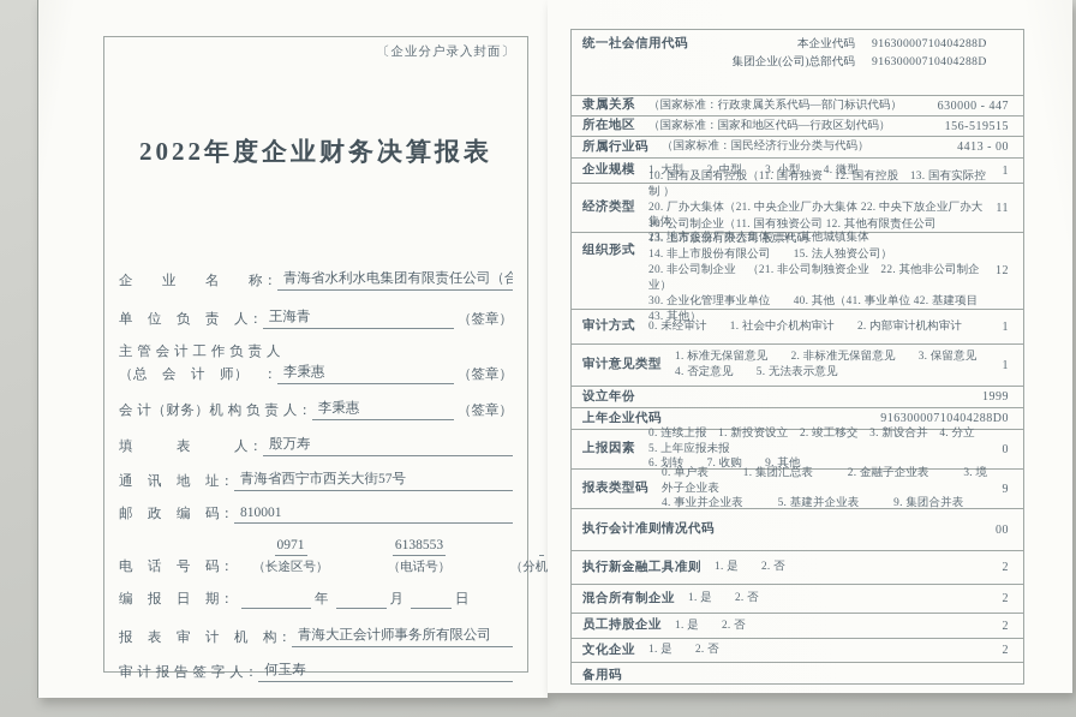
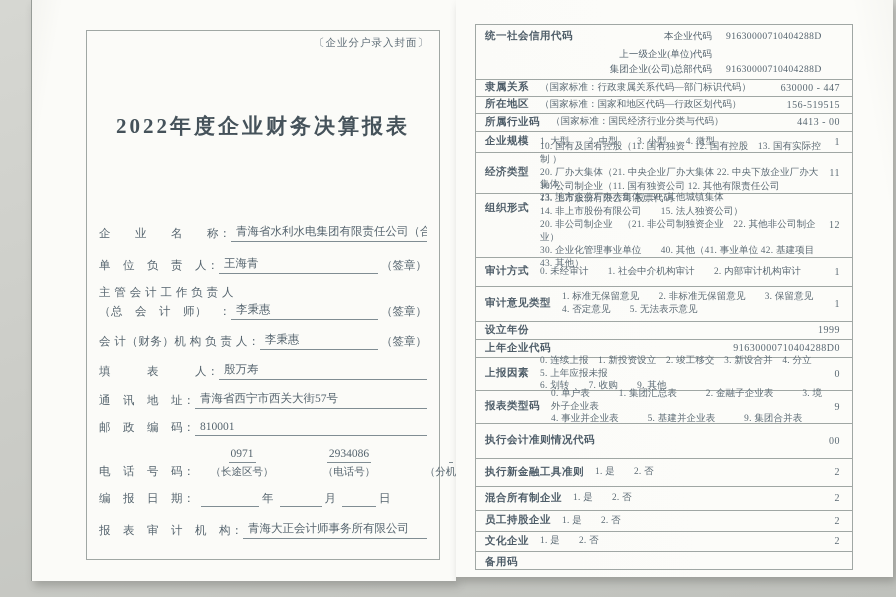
  〔企业分户录入封面〕
  2022年度企业财务决算报表
  企 业 名 称：
  青海省水利水电集团有限责任公司（合
  单 位 负 责 人：
  王海青
  （签章）
  主 管 会 计 工 作 负 责 人
  （总 会 计 师） ：
  李秉惠
  （签章）
  会 计（财务）机 构 负 责 人：
  李秉惠
  （签章）
  填 表 人：
  殷万寿
  通 讯 地 址：
  青海省西宁市西关大街57号
  邮 政 编 码：
  810001
  电 话 号 码：
  0971
  （长途区号）
- 6138553
+ 2934086
  （电话号）
  编 报 日 期：
  年
  月
  日
  报 表 审 计 机 构：
  青海大正会计师事务所有限公司
- 审 计 报 告 签 字 人：
- 何玉寿
  统一社会信用代码
  本企业代码
  91630000710404288D
+ 上一级企业(单位)代码
  集团企业(公司)总部代码
  91630000710404288D
  隶属关系
  （国家标准：行政隶属关系代码—部门标识代码）
  630000 - 447
  所在地区
  （国家标准：国家和地区代码—行政区划代码）
  156-519515
  所属行业码
  （国家标准：国民经济行业分类与代码）
  4413 - 00
  企业规模
  1. 大型 2. 中型 3. 小型 4. 微型
  1
  经济类型
  10. 国有及国有控股（11. 国有独资 12. 国有控股 13. 国有实际控制 ）
  20. 厂办大集体（21. 中央企业厂办大集体 22. 中央下放企业厂办大集体
  23. 地方企业厂办大集体）30. 其他城镇集体
  11
  组织形式
  10. 公司制企业（11. 国有独资公司 12. 其他有限责任公司
  13. 上市股份有限公司 股票代码
  14. 非上市股份有限公司 15. 法人独资公司）
  20. 非公司制企业 （21. 非公司制独资企业 22. 其他非公司制企业）
  30. 企业化管理事业单位 40. 其他（41. 事业单位 42. 基建项目 43. 其他）
  12
  审计方式
  0. 未经审计 1. 社会中介机构审计 2. 内部审计机构审计
  1
  审计意见类型
  1. 标准无保留意见 2. 非标准无保留意见 3. 保留意见
  4. 否定意见 5. 无法表示意见
  1
  设立年份
  1999
  上年企业代码
  91630000710404288D0
  上报因素
  0. 连续上报 1. 新投资设立 2. 竣工移交 3. 新设合并 4. 分立 5. 上年应报未报
  6. 划转 7. 收购 9. 其他
  0
  报表类型码
  0. 单户表 1. 集团汇总表 2. 金融子企业表 3. 境外子企业表
  4. 事业并企业表 5. 基建并企业表 9. 集团合并表
  9
  执行会计准则情况代码
  00
  执行新金融工具准则
  1. 是 2. 否
  2
  混合所有制企业
  1. 是 2. 否
  2
  员工持股企业
  1. 是 2. 否
  2
  文化企业
  1. 是 2. 否
  2
  备用码
